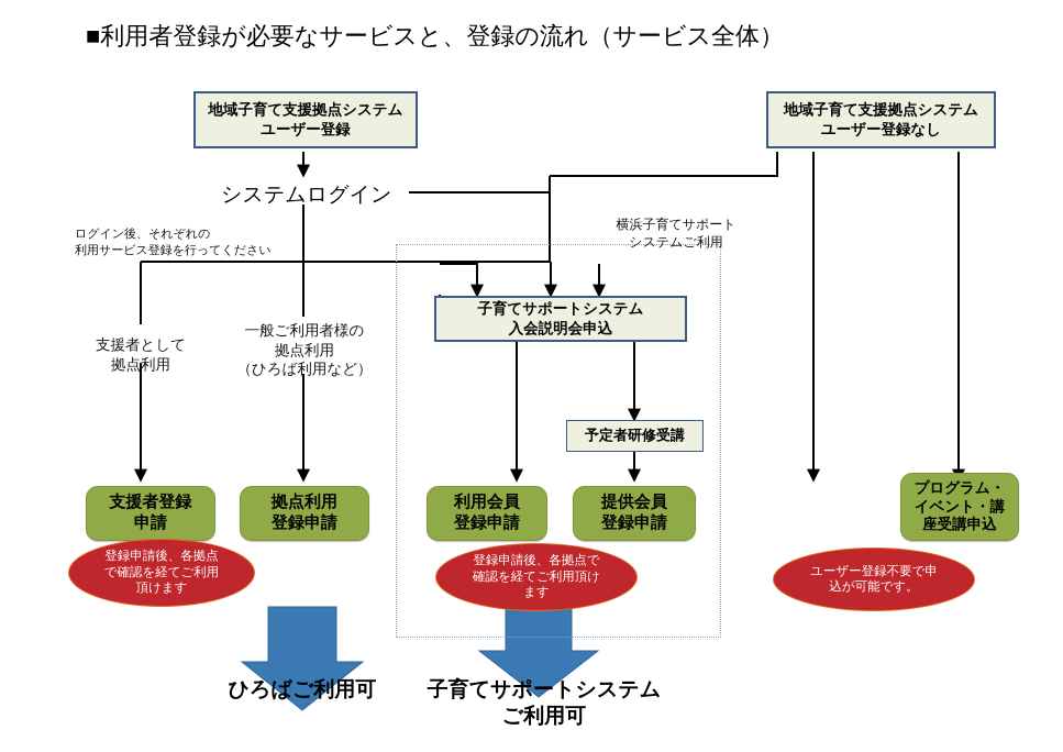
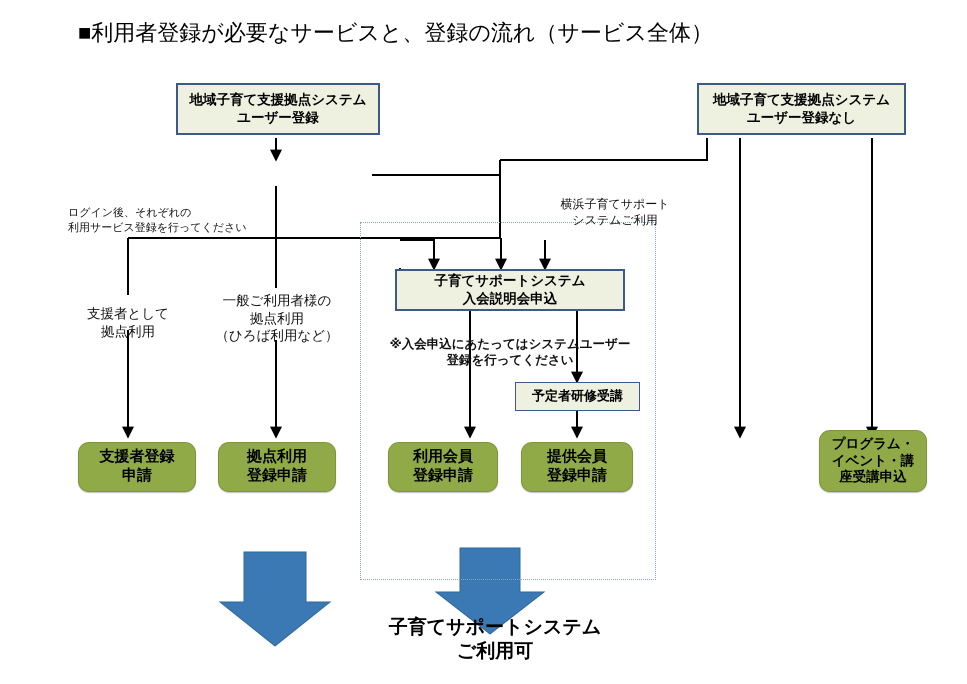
  ■利用者登録が必要なサービスと、登録の流れ（サービス全体）
  地域子育て支援拠点システム
  ユーザー登録
  地域子育て支援拠点システム
  ユーザー登録なし
- システムログイン
  ログイン後、それぞれの
  利用サービス登録を行ってください
  横浜子育てサポート
  システムご利用
  支援者として
  拠点利用
  一般ご利用者様の
  拠点利用
  （ひろば利用など）
+ ※入会申込にあたってはシステムユーザー
+ 登録を行ってください
  子育てサポートシステム
  入会説明会申込
  予定者研修受講
  支援者登録
  申請
  拠点利用
  登録申請
  利用会員
  登録申請
  提供会員
  登録申請
  プログラム・
  イベント・講
  座受講申込
- 登録申請後、各拠点
- で確認を経てご利用
- 頂けます
- 登録申請後、各拠点で
- 確認を経てご利用頂け
- ます
- ユーザー登録不要で申
- 込が可能です。
- ひろばご利用可
  子育てサポートシステム
  ご利用可
